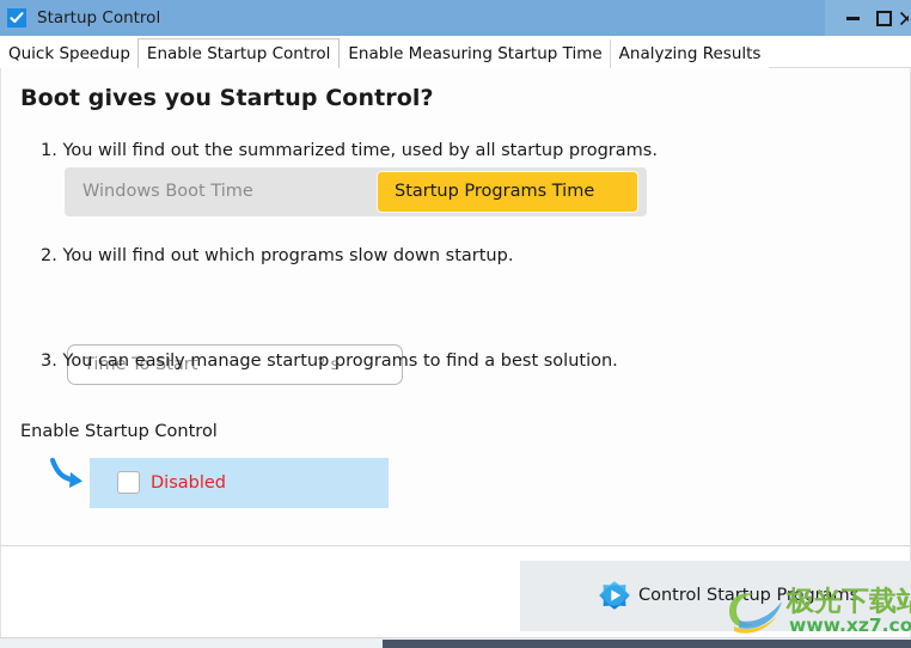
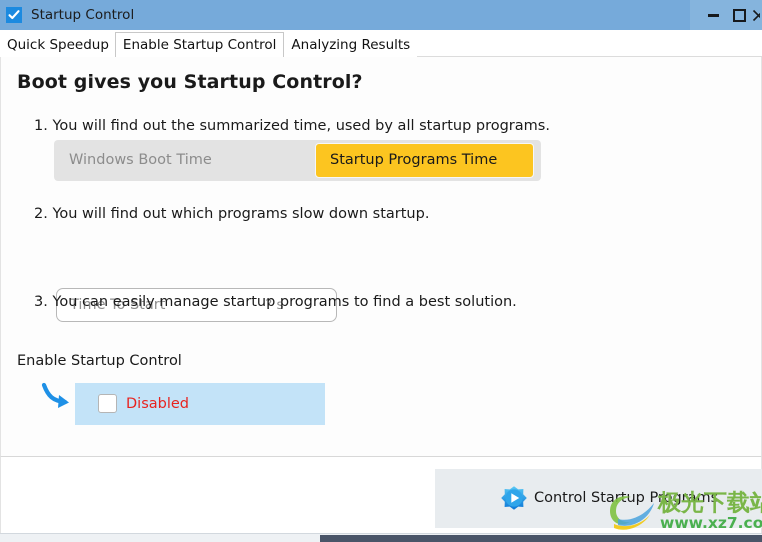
  Startup Control
  Quick Speedup
  Enable Startup Control
- Enable Measuring Startup Time
  Analyzing Results
  Boot gives you Startup Control?
  1. You will find out the summarized time, used by all startup programs.
  Windows Boot Time
  Startup Programs Time
  2. You will find out which programs slow down startup.
  Time To Start
  ? s
  3. You can easily manage startup programs to find a best solution.
  Enable Startup Control
  Disabled
  Control Staup Programs
  极光下载
  www.xz7.co
